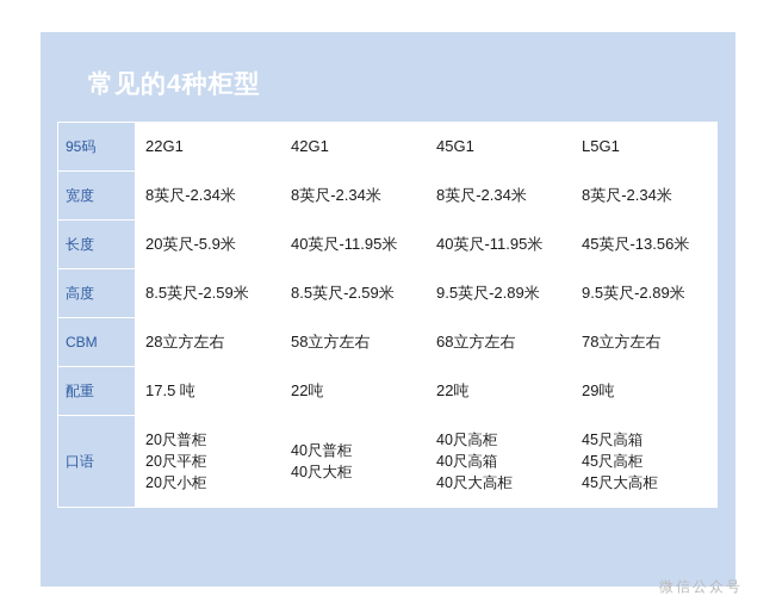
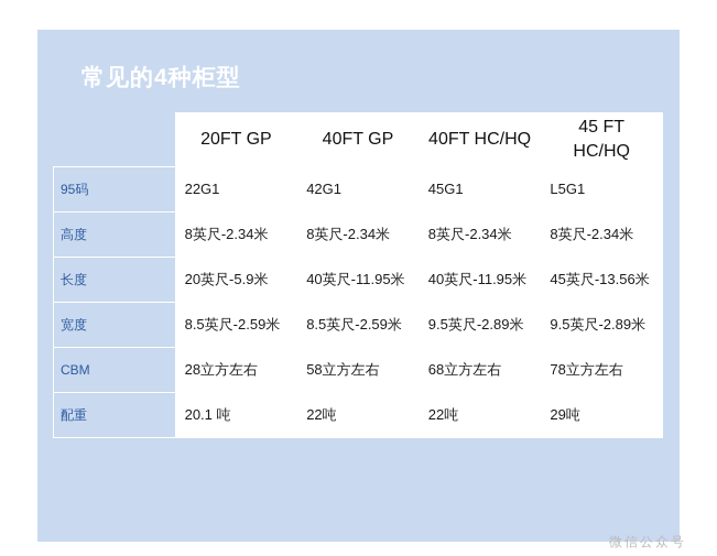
  常见的4种柜型
+ 	20FT GP	40FT GP	40FT HC/HQ	45 FT HC/HQ
  95码	22G1	42G1	45G1	L5G1
- 宽度	8英尺-2.34米	8英尺-2.34米	8英尺-2.34米	8英尺-2.34米
+ 高度	8英尺-2.34米	8英尺-2.34米	8英尺-2.34米	8英尺-2.34米
  长度	20英尺-5.9米	40英尺-11.95米	40英尺-11.95米	45英尺-13.56米
- 高度	8.5英尺-2.59米	8.5英尺-2.59米	9.5英尺-2.89米	9.5英尺-2.89米
+ 宽度	8.5英尺-2.59米	8.5英尺-2.59米	9.5英尺-2.89米	9.5英尺-2.89米
  CBM	28立方左右	58立方左右	68立方左右	78立方左右
- 配重	17.5 吨	22吨	22吨	29吨
+ 配重	20.1 吨	22吨	22吨	29吨
- 口语	20尺普柜 20尺平柜 20尺小柜	40尺普柜 40尺大柜	40尺高柜 40尺高箱 40尺大高柜	45尺高箱 45尺高柜 45尺大高柜
  微信公众号
